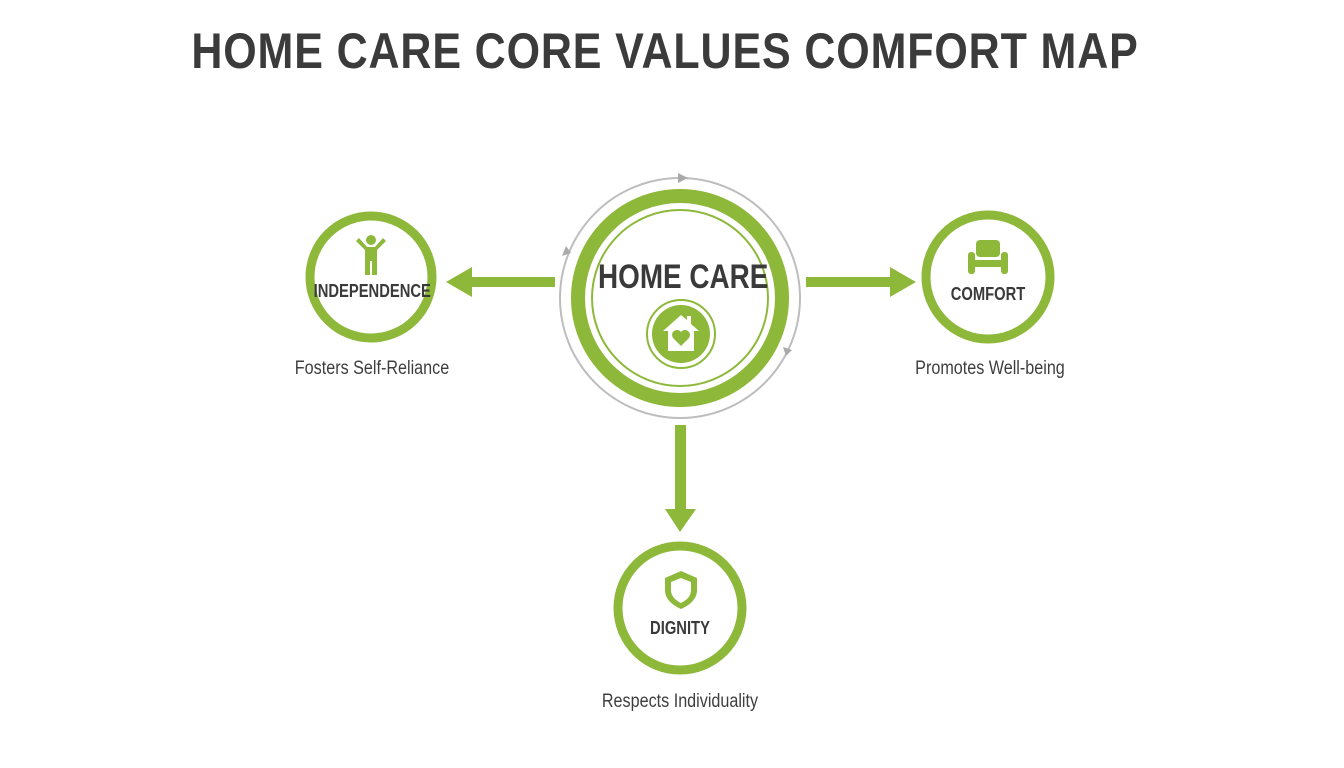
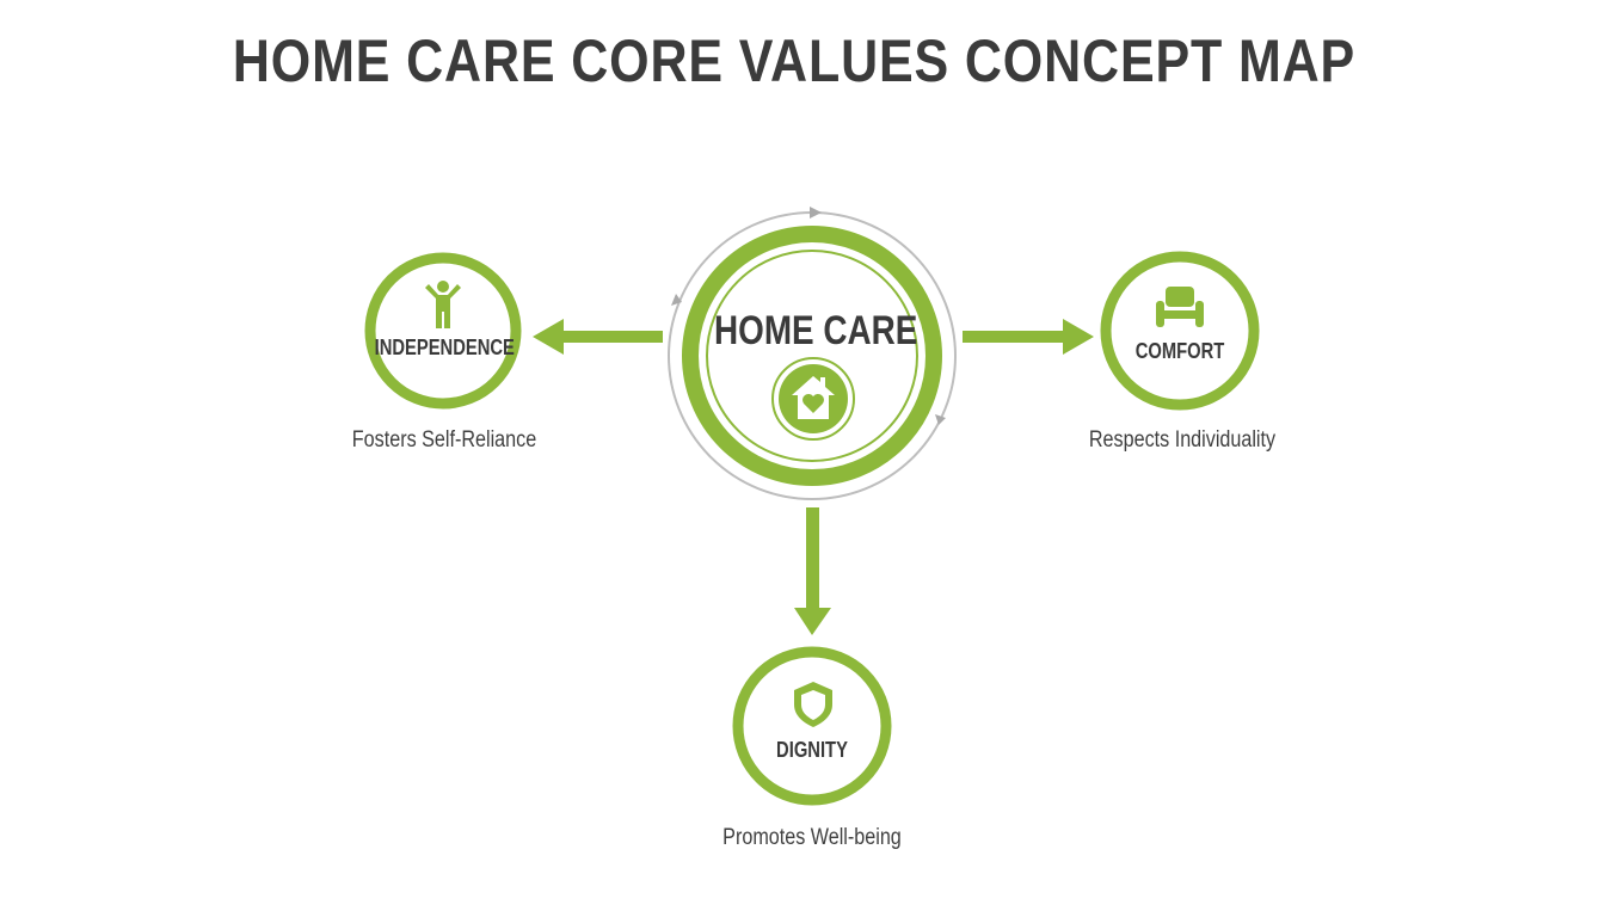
- HOME CARE CORE VALUES COMFORT MAP
+ HOME CARE CORE VALUES CONCEPT MAP
  HOME CARE
  INDEPENDENCE
  Fosters Self-Reliance
  COMFORT
- Promotes Well-being
+ Respects Individuality
  DIGNITY
- Respects Individuality
+ Promotes Well-being
